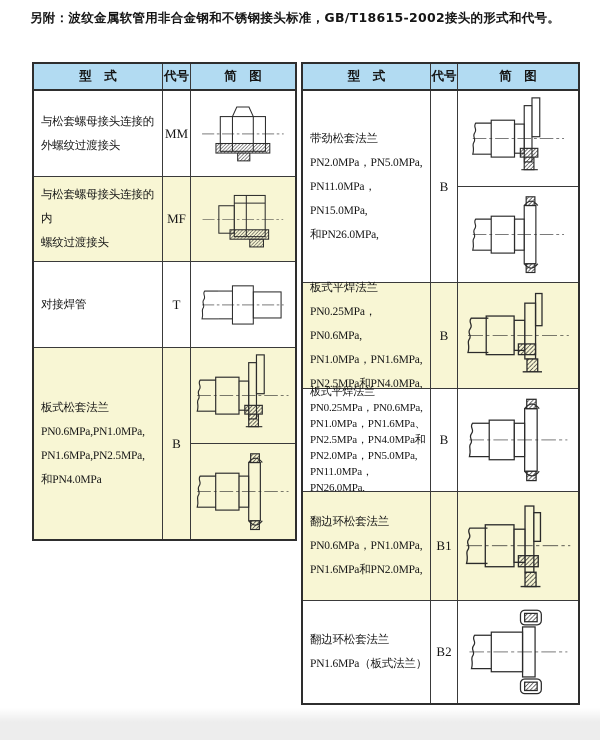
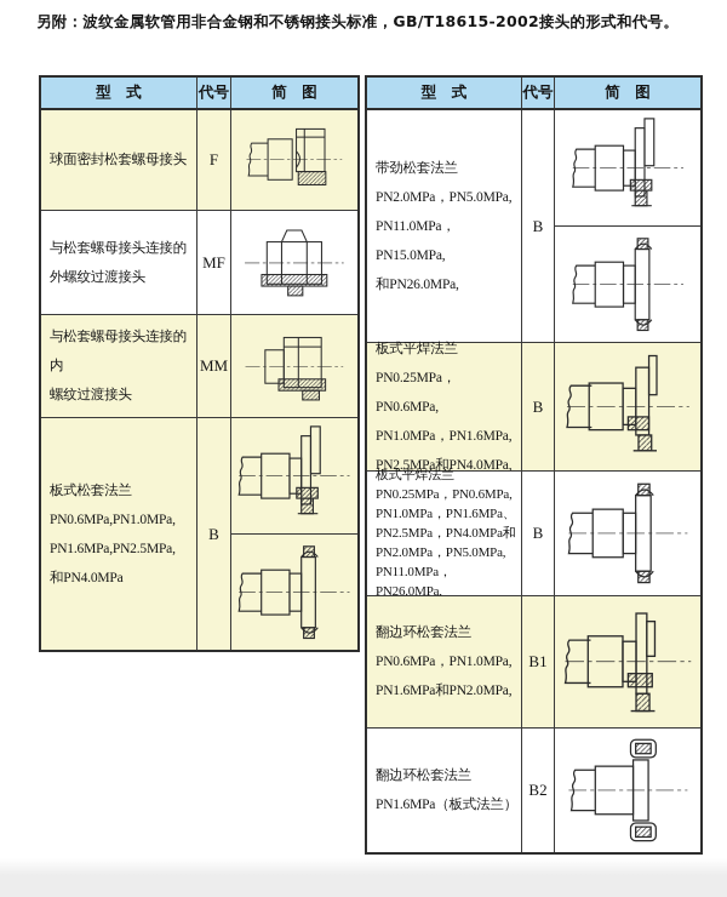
  另附：波纹金属软管用非合金钢和不锈钢接头标准，GB/T18615-2002接头的形式和代号。
  型 式
  代号
  简 图
+ 球面密封松套螺母接头
+ F
  与松套螺母接头连接的
  外螺纹过渡接头
- MM
+ MF
  与松套螺母接头连接的内
  螺纹过渡接头
- MF
+ MM
- 对接焊管
- T
  板式松套法兰
  PN0.6MPa,PN1.0MPa,
  PN1.6MPa,PN2.5MPa,
  和PN4.0MPa
  B
  型 式
  代号
  简 图
  带劲松套法兰
  PN2.0MPa，PN5.0MPa,
  PN11.0MPa，PN15.0MPa,
  和PN26.0MPa,
  B
  板式平焊法兰
  PN0.25MPa，PN0.6MPa,
  PN1.0MPa，PN1.6MPa,
  PN2.5MPa和PN4.0MPa,
  B
  板式平焊法兰
  PN0.25MPa，PN0.6MPa,
  PN1.0MPa，PN1.6MPa、
  PN2.5MPa，PN4.0MPa和
  PN2.0MPa，PN5.0MPa,
  PN11.0MPa，PN26.0MPa,
  B
  翻边环松套法兰
  PN0.6MPa，PN1.0MPa,
  PN1.6MPa和PN2.0MPa,
  B1
  翻边环松套法兰
  PN1.6MPa（板式法兰）
  B2
